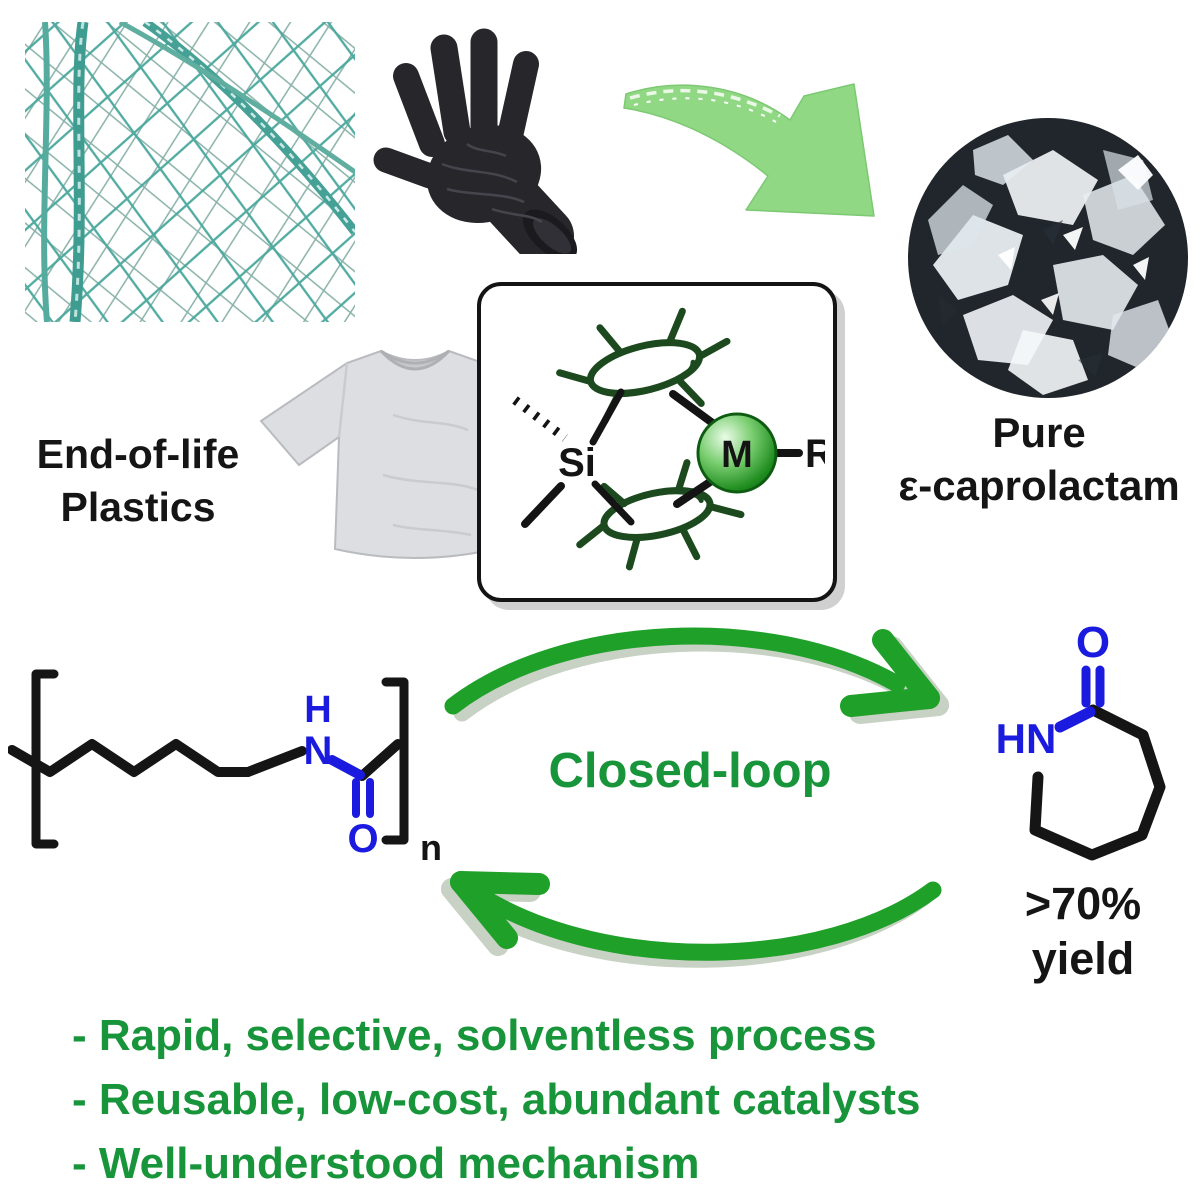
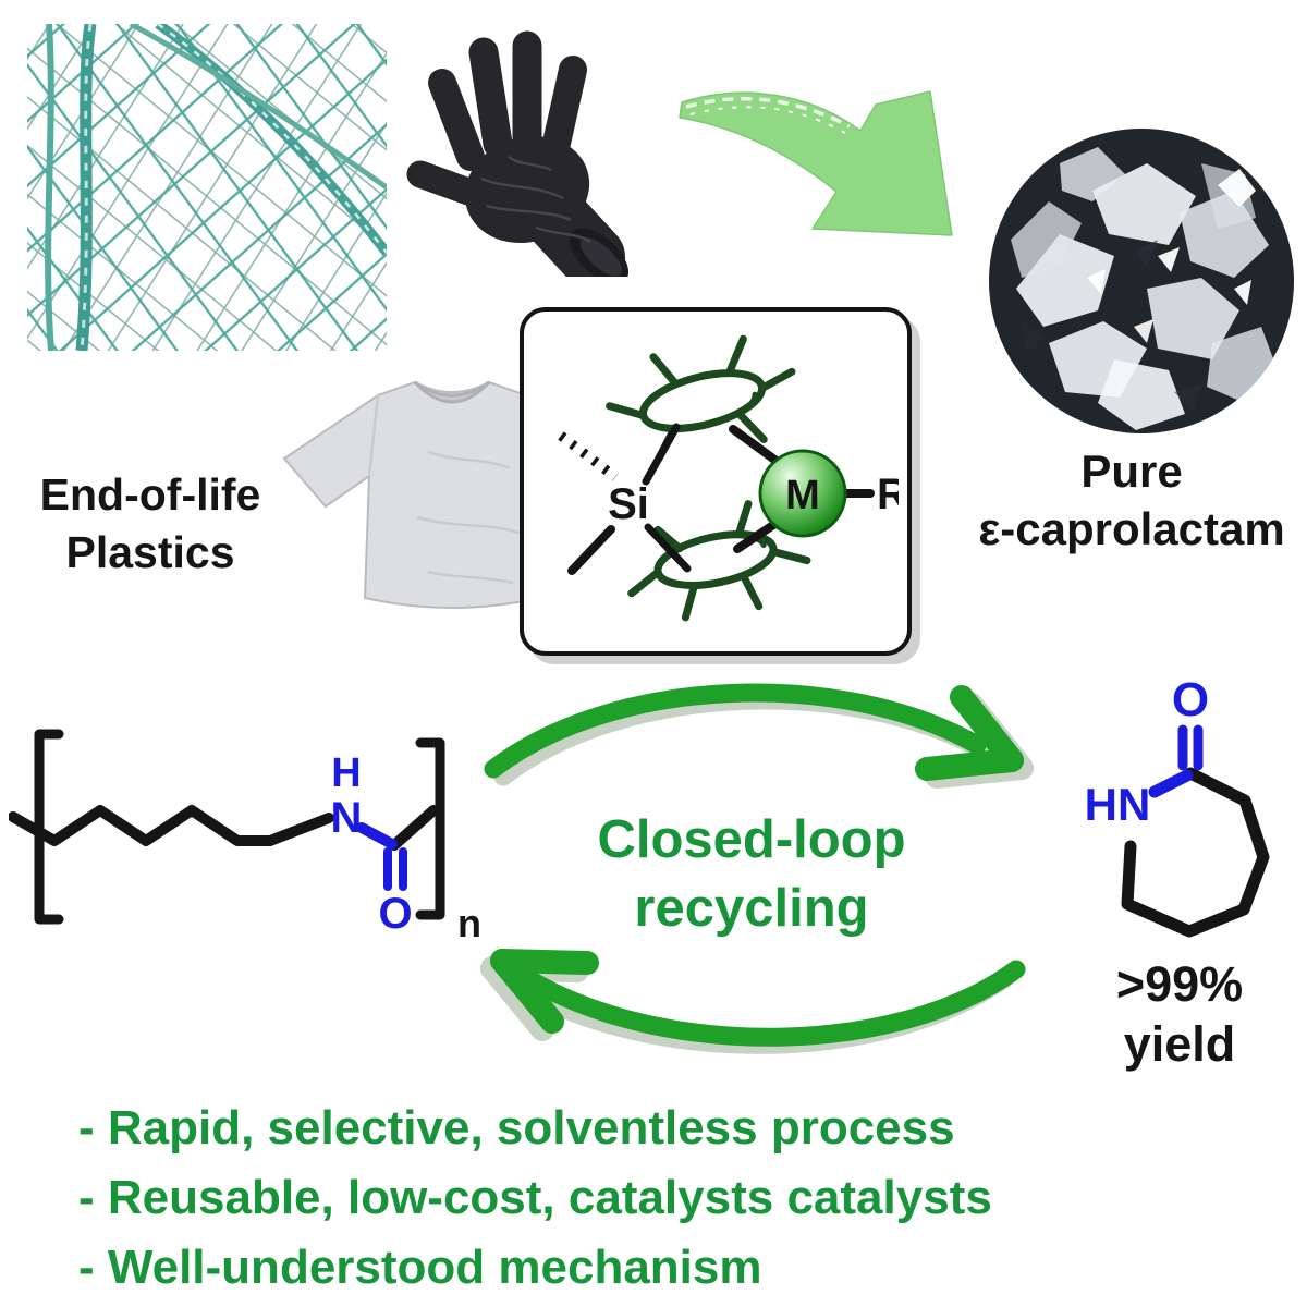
  Pure
  ε-caprolactam
  End-of-life
  Plastics
  Si
  M
  R
  Closed-loop
+ recycling
  H
  N
  O
  n
  HN
  O
- >70%
+ >99%
  yield
  - Rapid, selective, solventless process
- - Reusable, low-cost, abundant catalysts
+ - Reusable, low-cost, catalysts catalysts
  - Well-understood mechanism
